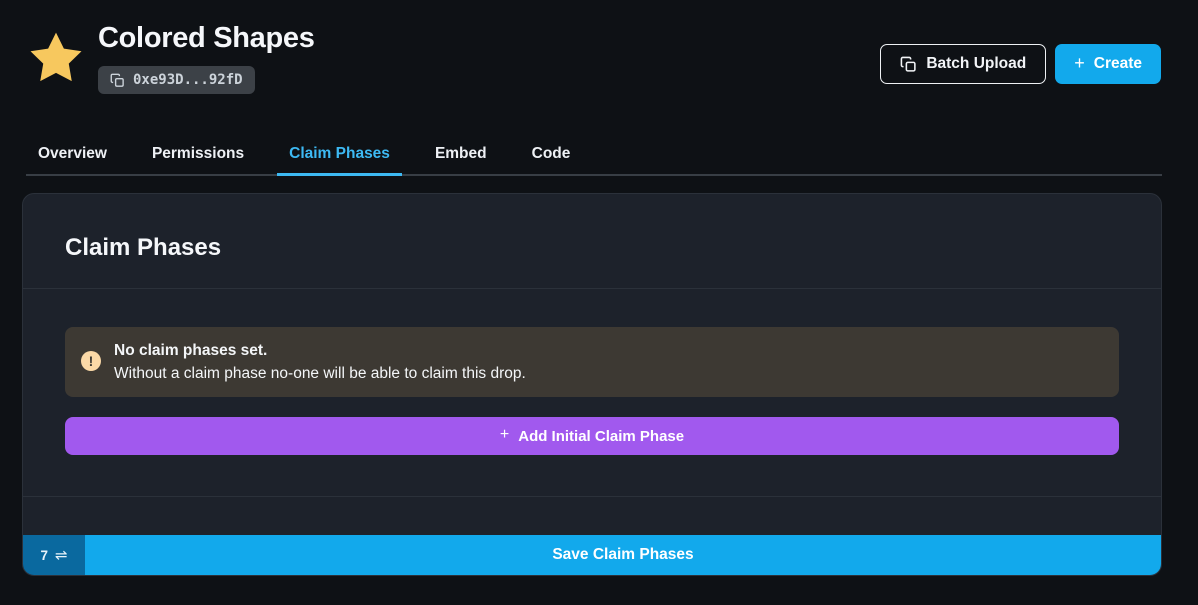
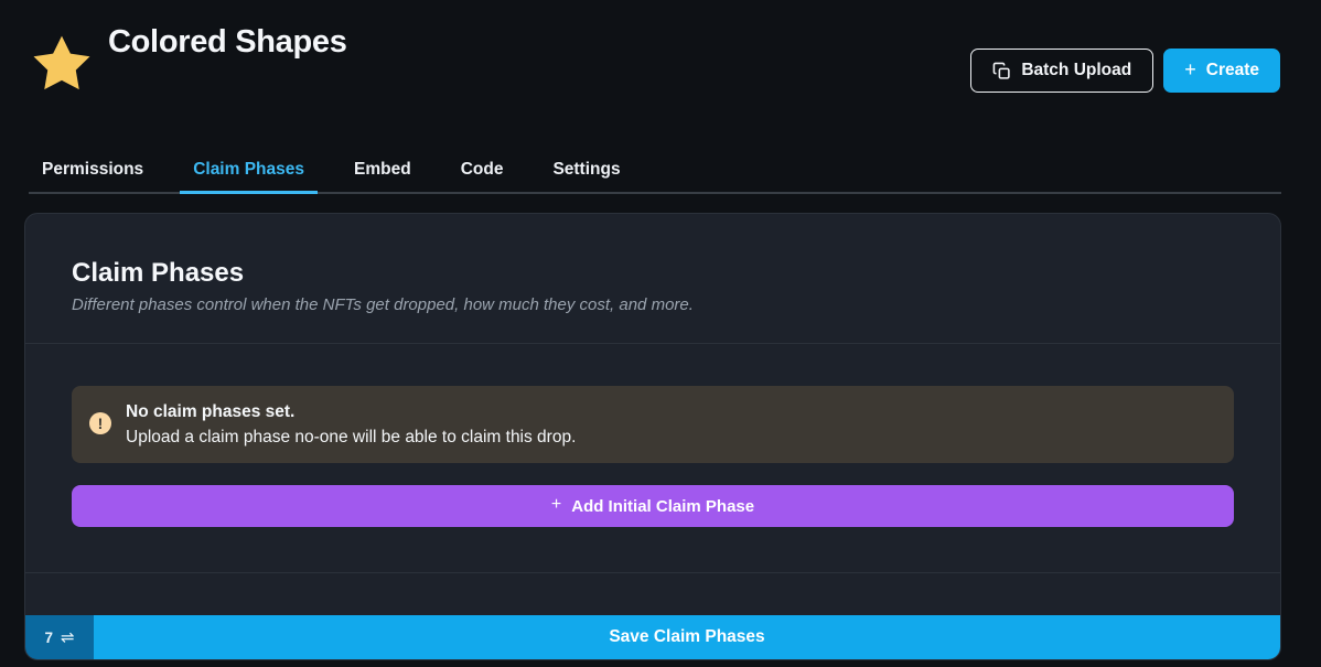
  Colored Shapes
- 0xe93D...92fD
  Batch Upload
  +
  Create
- Overview
  Permissions
  Claim Phases
  Embed
  Code
+ Settings
  Claim Phases
+ Different phases control when the NFTs get dropped, how much they cost, and more.
  !
  No claim phases set.
- Without a claim phase no-one will be able to claim this drop.
+ Upload a claim phase no-one will be able to claim this drop.
  +
  Add Initial Claim Phase
  7
  ⇌
  Save Claim Phases
